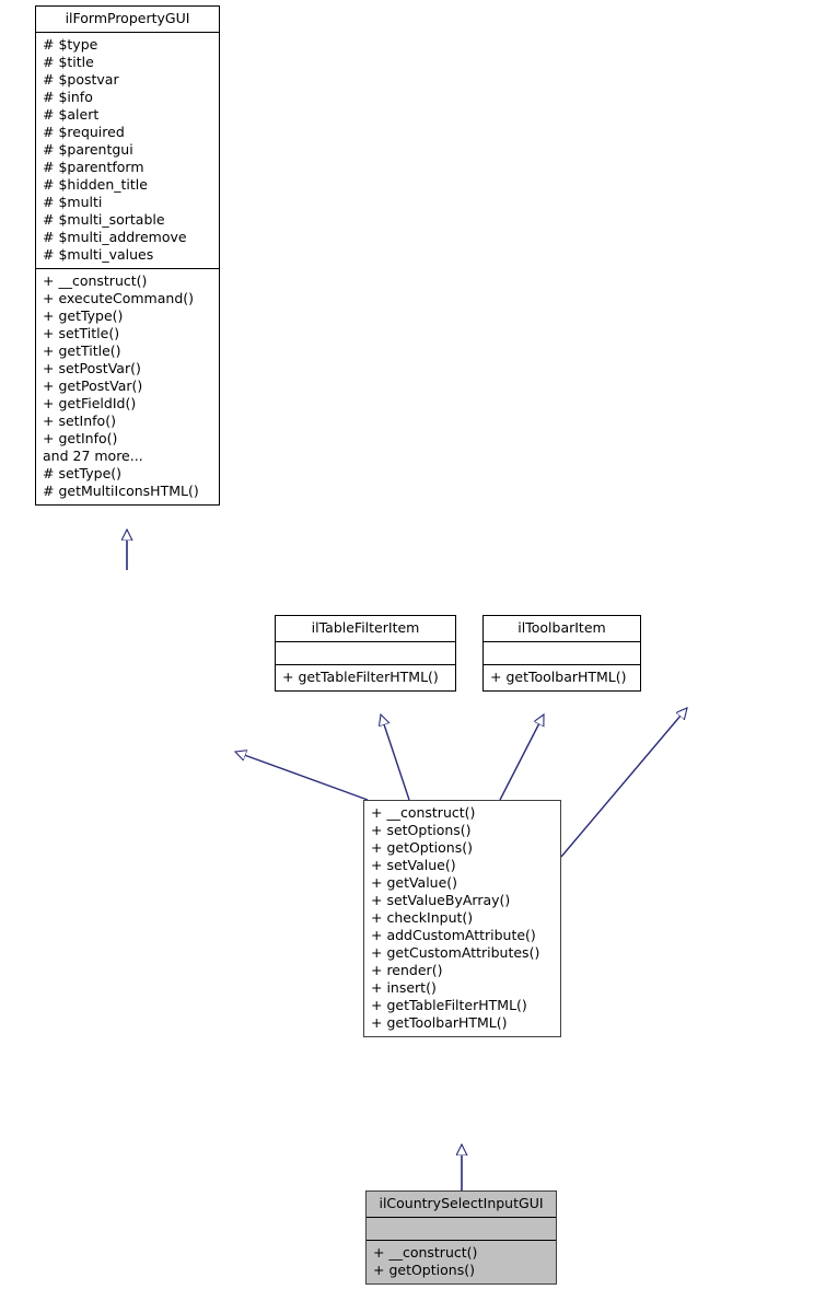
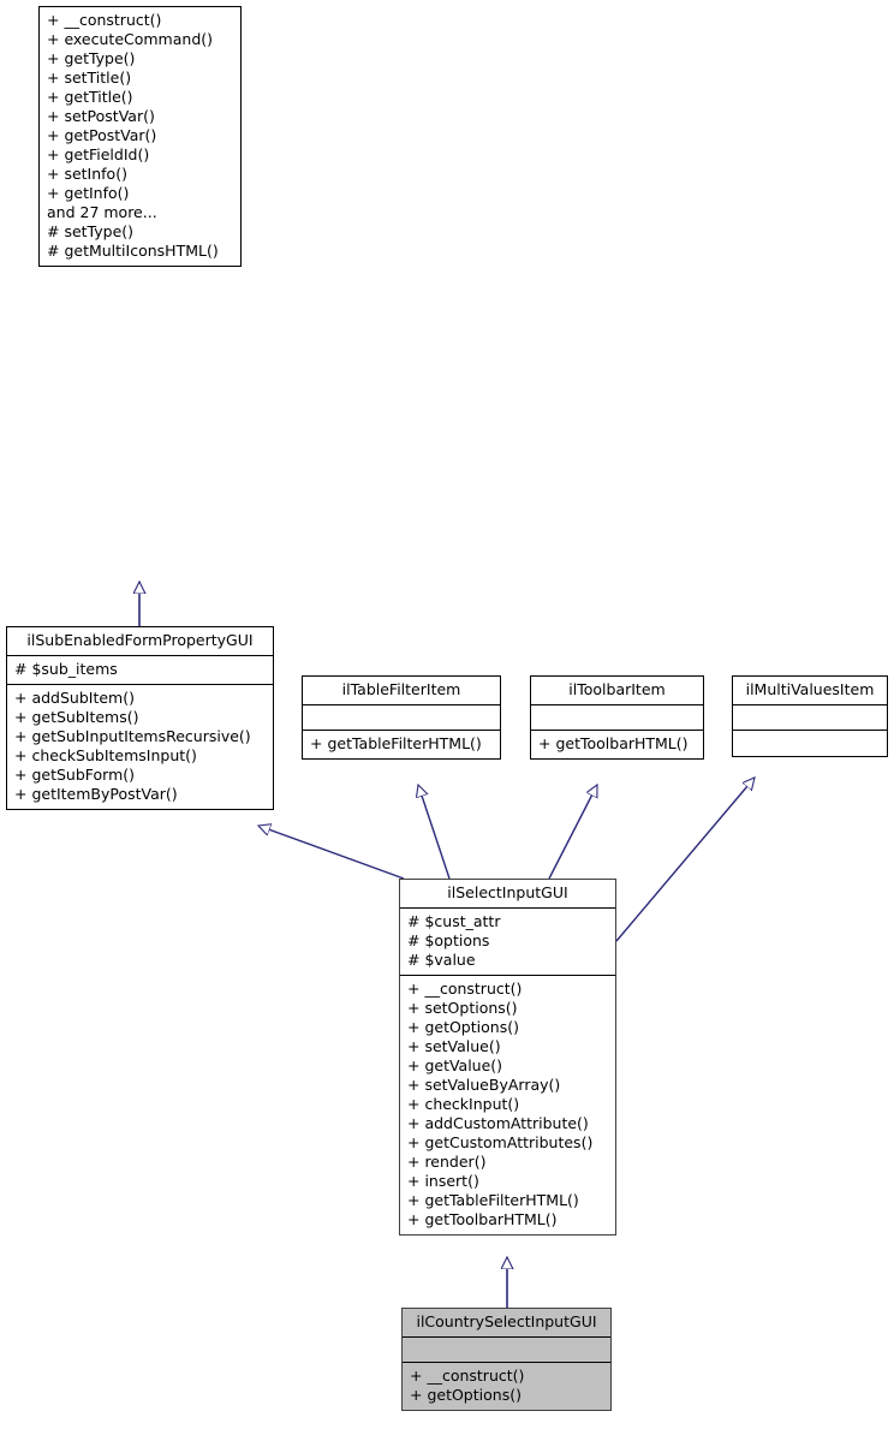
- ilFormPropertyGUI
- # $type
- # $title
- # $postvar
- # $info
- # $alert
- # $required
- # $parentgui
- # $parentform
- # $hidden_title
- # $multi
- # $multi_sortable
- # $multi_addremove
- # $multi_values
  + __construct()
  + executeCommand()
  + getType()
  + setTitle()
  + getTitle()
  + setPostVar()
  + getPostVar()
  + getFieldId()
  + setInfo()
  + getInfo()
  and 27 more...
  # setType()
  # getMultiIconsHTML()
+ ilSubEnabledFormPropertyGUI
+ # $sub_items
+ + addSubItem()
+ + getSubItems()
+ + getSubInputItemsRecursive()
+ + checkSubItemsInput()
+ + getSubForm()
+ + getItemByPostVar()
  ilTableFilterItem
  + getTableFilterHTML()
  ilToolbarItem
  + getToolbarHTML()
+ ilMultiValuesItem
+ ilSelectInputGUI
+ # $cust_attr
+ # $options
+ # $value
  + __construct()
  + setOptions()
  + getOptions()
  + setValue()
  + getValue()
  + setValueByArray()
  + checkInput()
  + addCustomAttribute()
  + getCustomAttributes()
  + render()
  + insert()
  + getTableFilterHTML()
  + getToolbarHTML()
  ilCountrySelectInputGUI
  + __construct()
  + getOptions()
